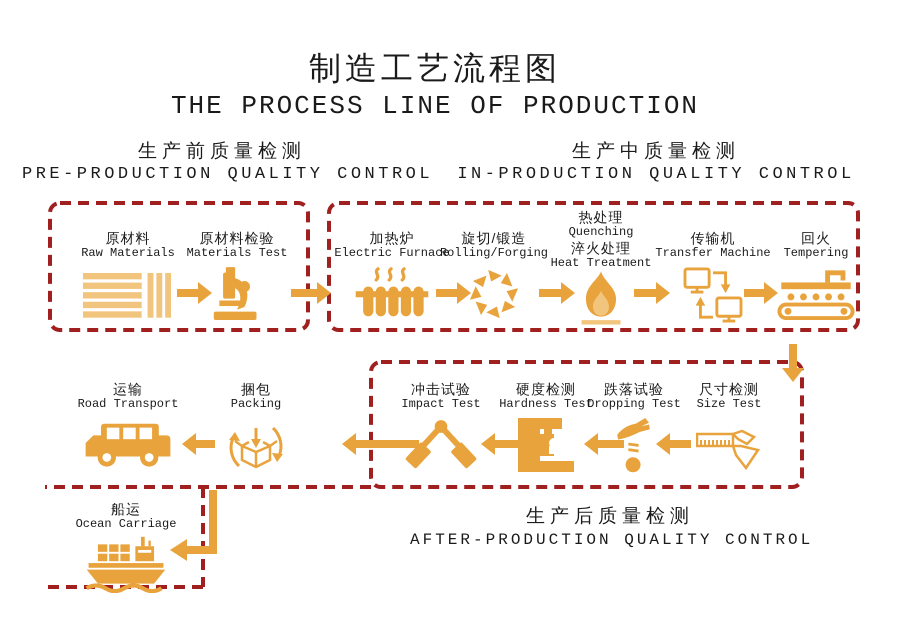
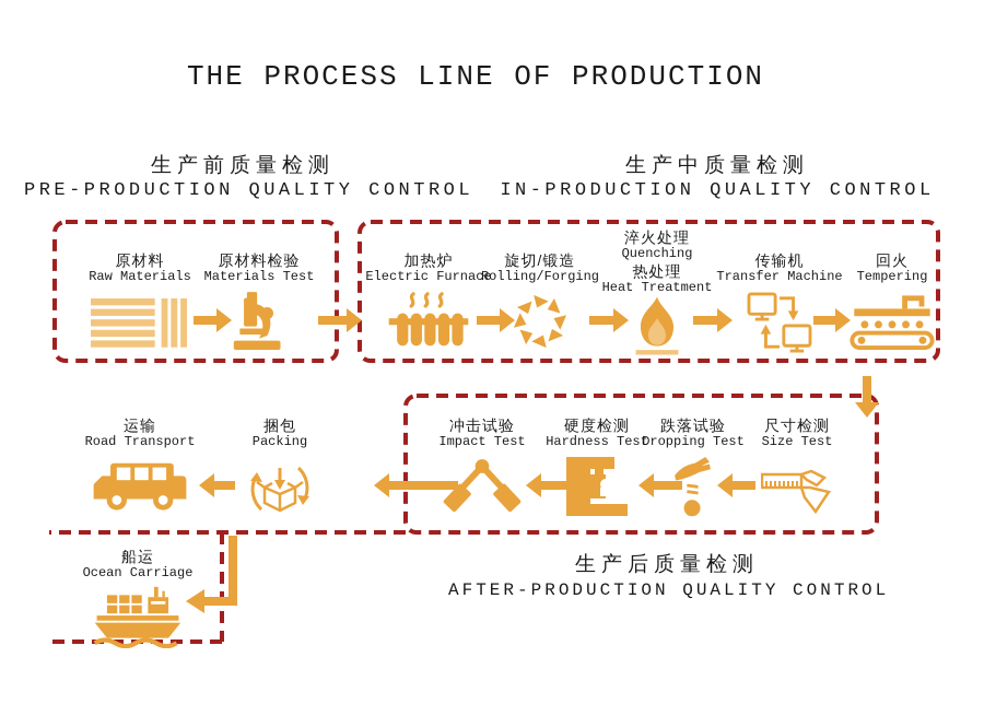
- 制造工艺流程图
  THE PROCESS LINE OF PRODUCTION
  生产前质量检测
  PRE-PRODUCTION QUALITY CONTROL
  生产中质量检测
  IN-PRODUCTION QUALITY CONTROL
  生产后质量检测
  AFTER-PRODUCTION QUALITY CONTROL
  原材料
  Raw Materials
  原材料检验
  Materials Test
  加热炉
  Electric Furnace
  旋切/锻造
  Rolling/Forging
- 热处理
+ 淬火处理
  Quenching
- 淬火处理
+ 热处理
  Heat Treatment
  传输机
  Transfer Machine
  回火
  Tempering
  冲击试验
  Impact Test
  硬度检测
  Hardness Test
  跌落试验
  Dropping Test
  尺寸检测
  Size Test
  运输
  Road Transport
  捆包
  Packing
  船运
  Ocean Carriage
